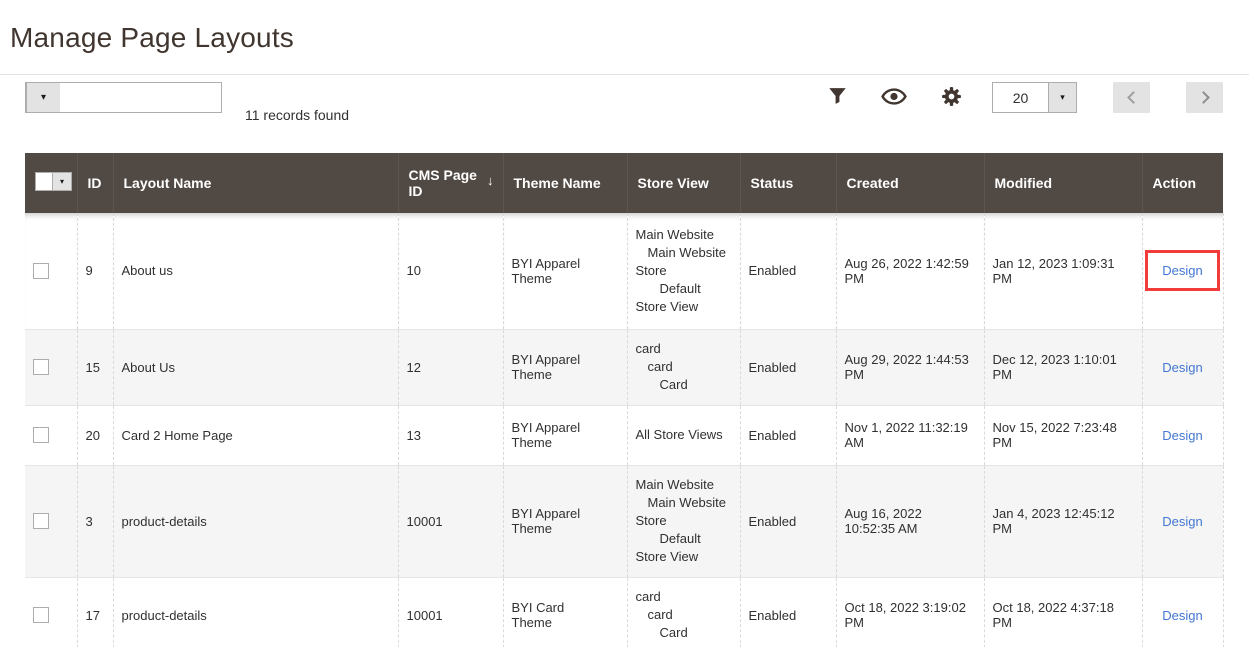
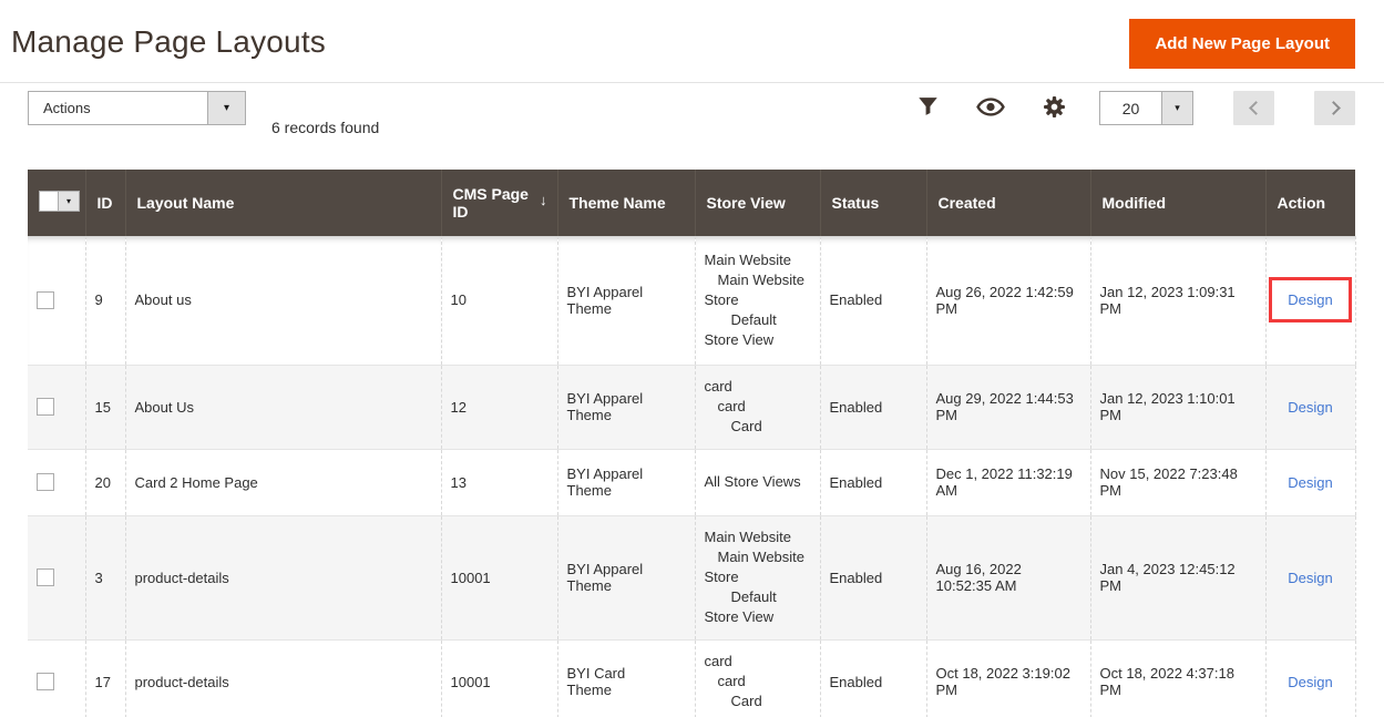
  Manage Page Layouts
+ Add New Page Layout
+ Actions
  ▾
- 11 records found
+ 6 records found
  20
  ▾
  ▾	ID	Layout Name	CMS Page ID ↓	Theme Name	Store View	Status	Created	Modified	Action
  	9	About us	10	BYI Apparel Theme	Main Website Main Website Store Default Store View	Enabled	Aug 26, 2022 1:42:59 PM	Jan 12, 2023 1:09:31 PM	Design
- 	15	About Us	12	BYI Apparel Theme	card card Card	Enabled	Aug 29, 2022 1:44:53 PM	Dec 12, 2023 1:10:01 PM	Design
+ 	15	About Us	12	BYI Apparel Theme	card card Card	Enabled	Aug 29, 2022 1:44:53 PM	Jan 12, 2023 1:10:01 PM	Design
- 	20	Card 2 Home Page	13	BYI Apparel Theme	All Store Views	Enabled	Nov 1, 2022 11:32:19 AM	Nov 15, 2022 7:23:48 PM	Design
+ 	20	Card 2 Home Page	13	BYI Apparel Theme	All Store Views	Enabled	Dec 1, 2022 11:32:19 AM	Nov 15, 2022 7:23:48 PM	Design
  	3	product-details	10001	BYI Apparel Theme	Main Website Main Website Store Default Store View	Enabled	Aug 16, 2022 10:52:35 AM	Jan 4, 2023 12:45:12 PM	Design
  	17	product-details	10001	BYI Card Theme	card card Card	Enabled	Oct 18, 2022 3:19:02 PM	Oct 18, 2022 4:37:18 PM	Design
